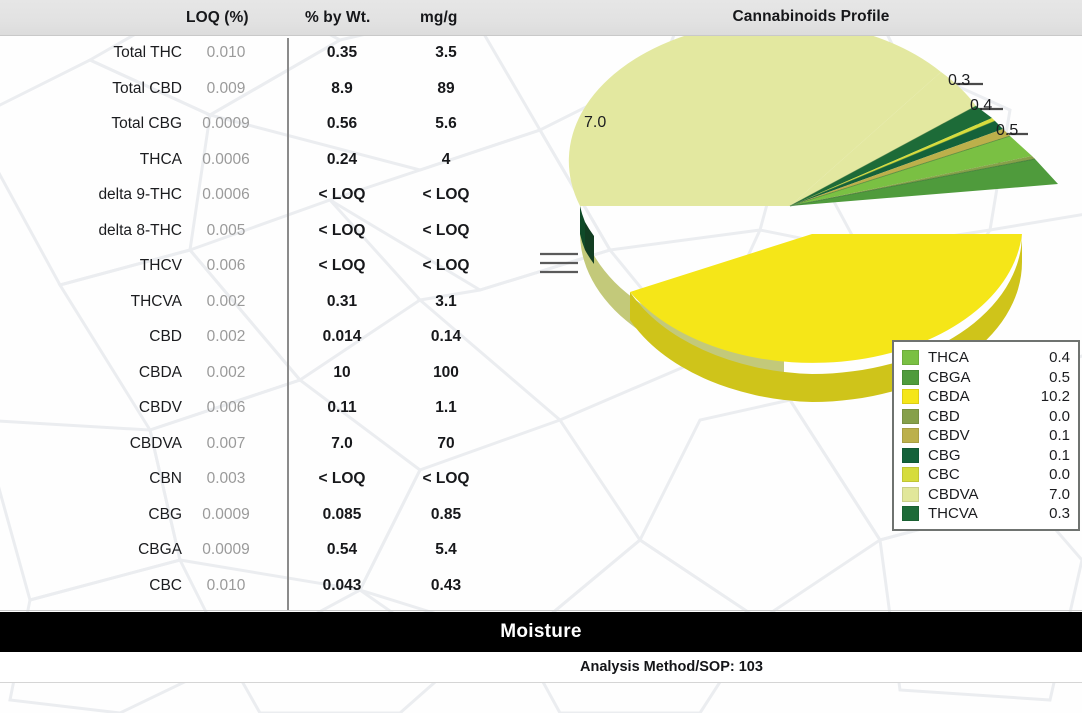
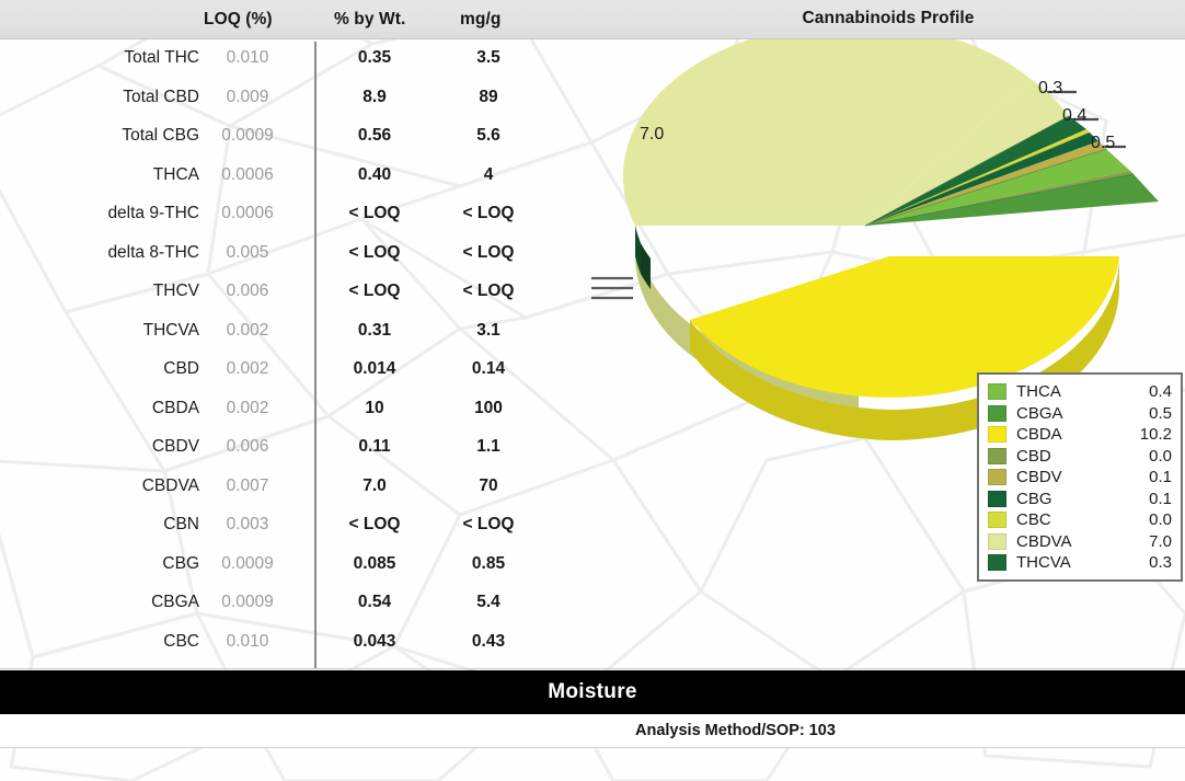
  LOQ (%)
  % by Wt.
  mg/g
  Cannabinoids Profile
  Total THC
  0.010
  0.35
  3.5
  Total CBD
  0.009
  8.9
  89
  Total CBG
  0.0009
  0.56
  5.6
  THCA
  0.0006
- 0.24
+ 0.40
  4
  delta 9-THC
  0.0006
  < LOQ
  < LOQ
  delta 8-THC
  0.005
  < LOQ
  < LOQ
  THCV
  0.006
  < LOQ
  < LOQ
  THCVA
  0.002
  0.31
  3.1
  CBD
  0.002
  0.014
  0.14
  CBDA
  0.002
  10
  100
  CBDV
  0.006
  0.11
  1.1
  CBDVA
  0.007
  7.0
  70
  CBN
  0.003
  < LOQ
  < LOQ
  CBG
  0.0009
  0.085
  0.85
  CBGA
  0.0009
  0.54
  5.4
  CBC
  0.010
  0.043
  0.43
  7.0
  0.3
  0.4
  0.5
  THCA
  0.4
  CBGA
  0.5
  CBDA
  10.2
  CBD
  0.0
  CBDV
  0.1
  CBG
  0.1
  CBC
  0.0
  CBDVA
  7.0
  THCVA
  0.3
  Moisture
  Analysis Method/SOP: 103
